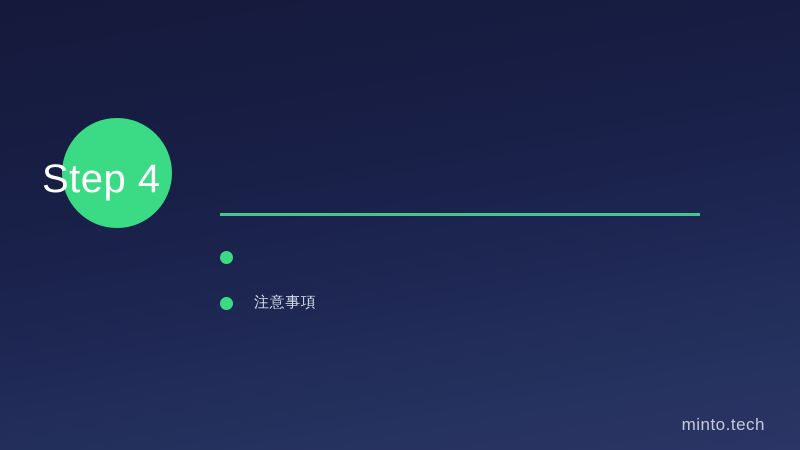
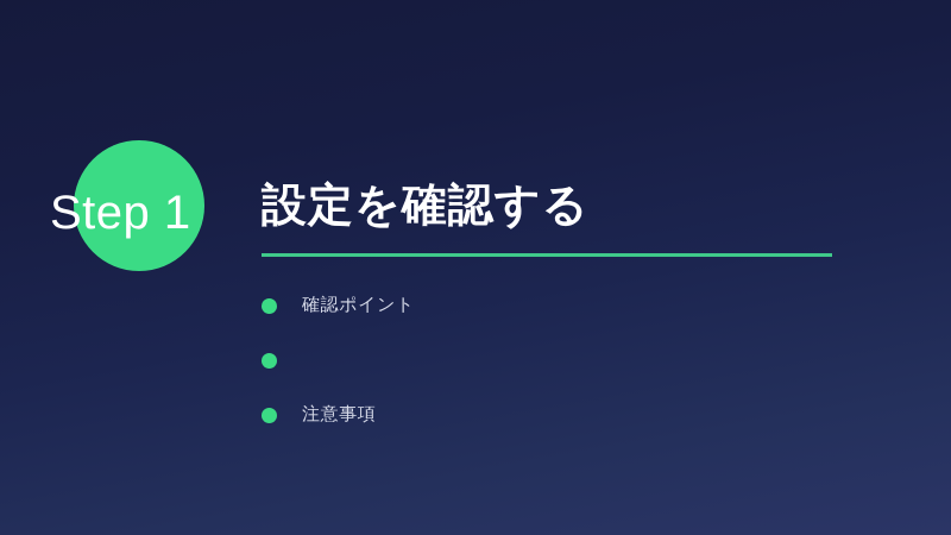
- Step 4
+ Step 1
+ 設定を確認する
+ 確認ポイント
  注意事項
- minto.tech
